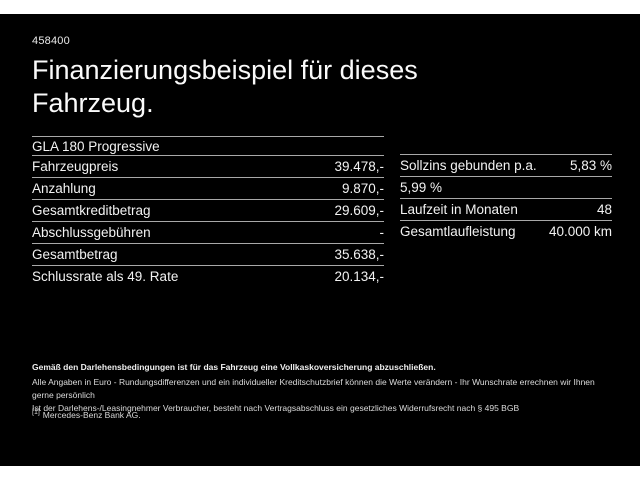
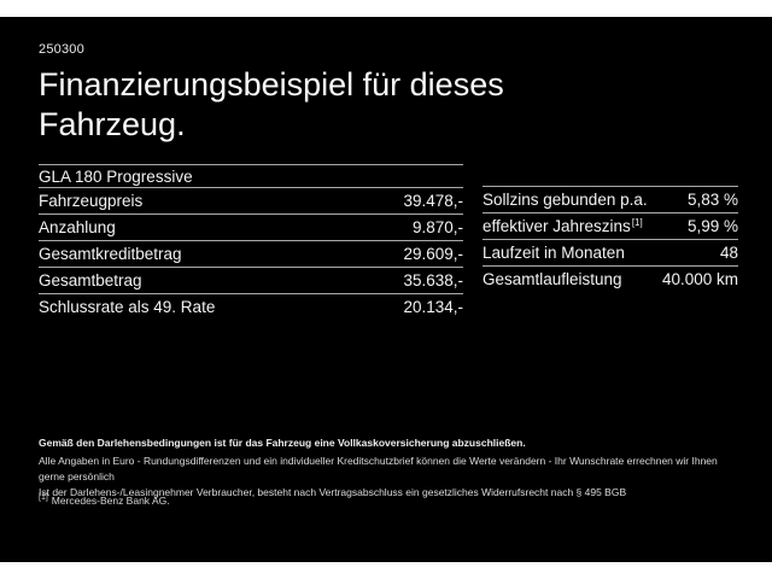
- 458400
+ 250300
  Finanzierungsbeispiel für dieses Fahrzeug.
  GLA 180 Progressive
  Fahrzeugpreis
  39.478,-
  Anzahlung
  9.870,-
  Gesamtkreditbetrag
  29.609,-
- Abschlussgebühren
- -
  Gesamtbetrag
  35.638,-
  Schlussrate als 49. Rate
  20.134,-
  Sollzins gebunden p.a.
  5,83 %
+ effektiver Jahreszins[1]
  5,99 %
  Laufzeit in Monaten
  48
  Gesamtlaufleistung
  40.000 km
  Gemäß den Darlehensbedingungen ist für das Fahrzeug eine Vollkaskoversicherung abzuschließen.
  Alle Angaben in Euro - Rundungsdifferenzen und ein individueller Kreditschutzbrief können die Werte verändern - Ihr Wunschrate errechnen wir Ihnen gerne persönlich
  Ist der Darlehens-/Leasingnehmer Verbraucher, besteht nach Vertragsabschluss ein gesetzliches Widerrufsrecht nach § 495 BGB
  Mercedes-Benz Bank AG.
